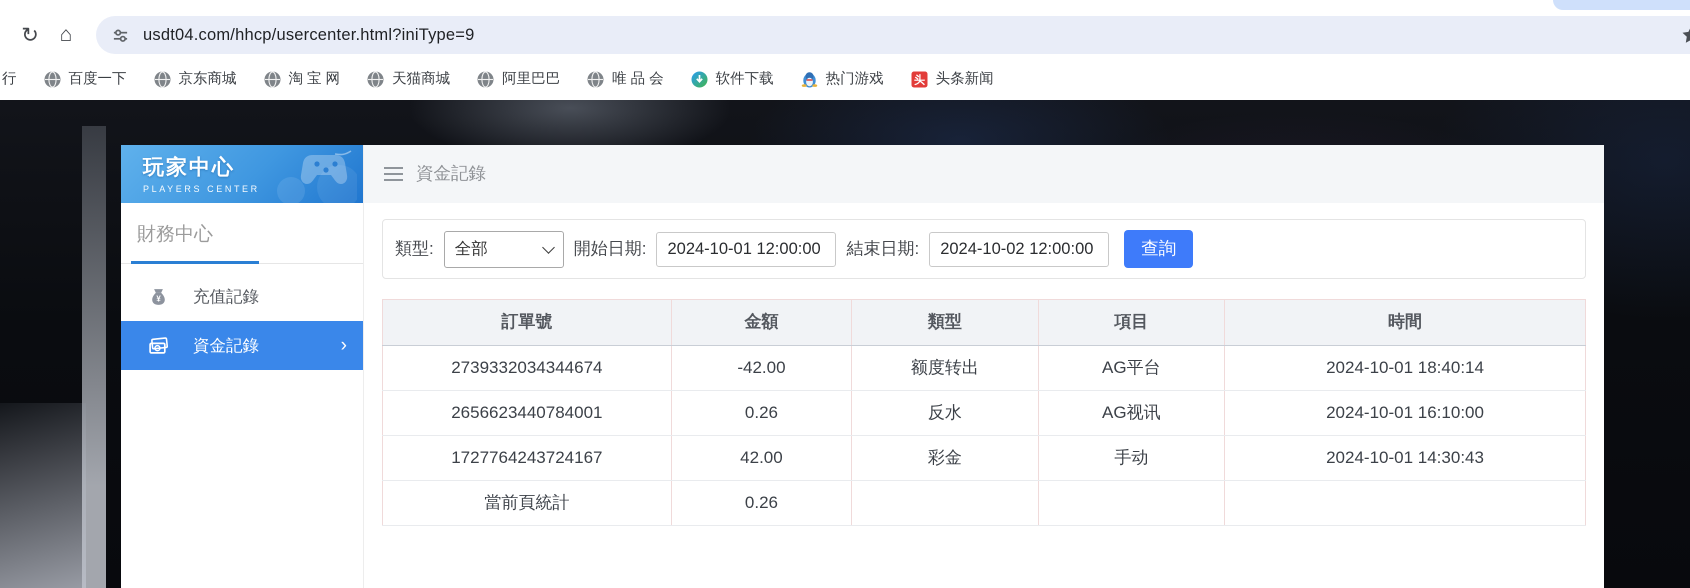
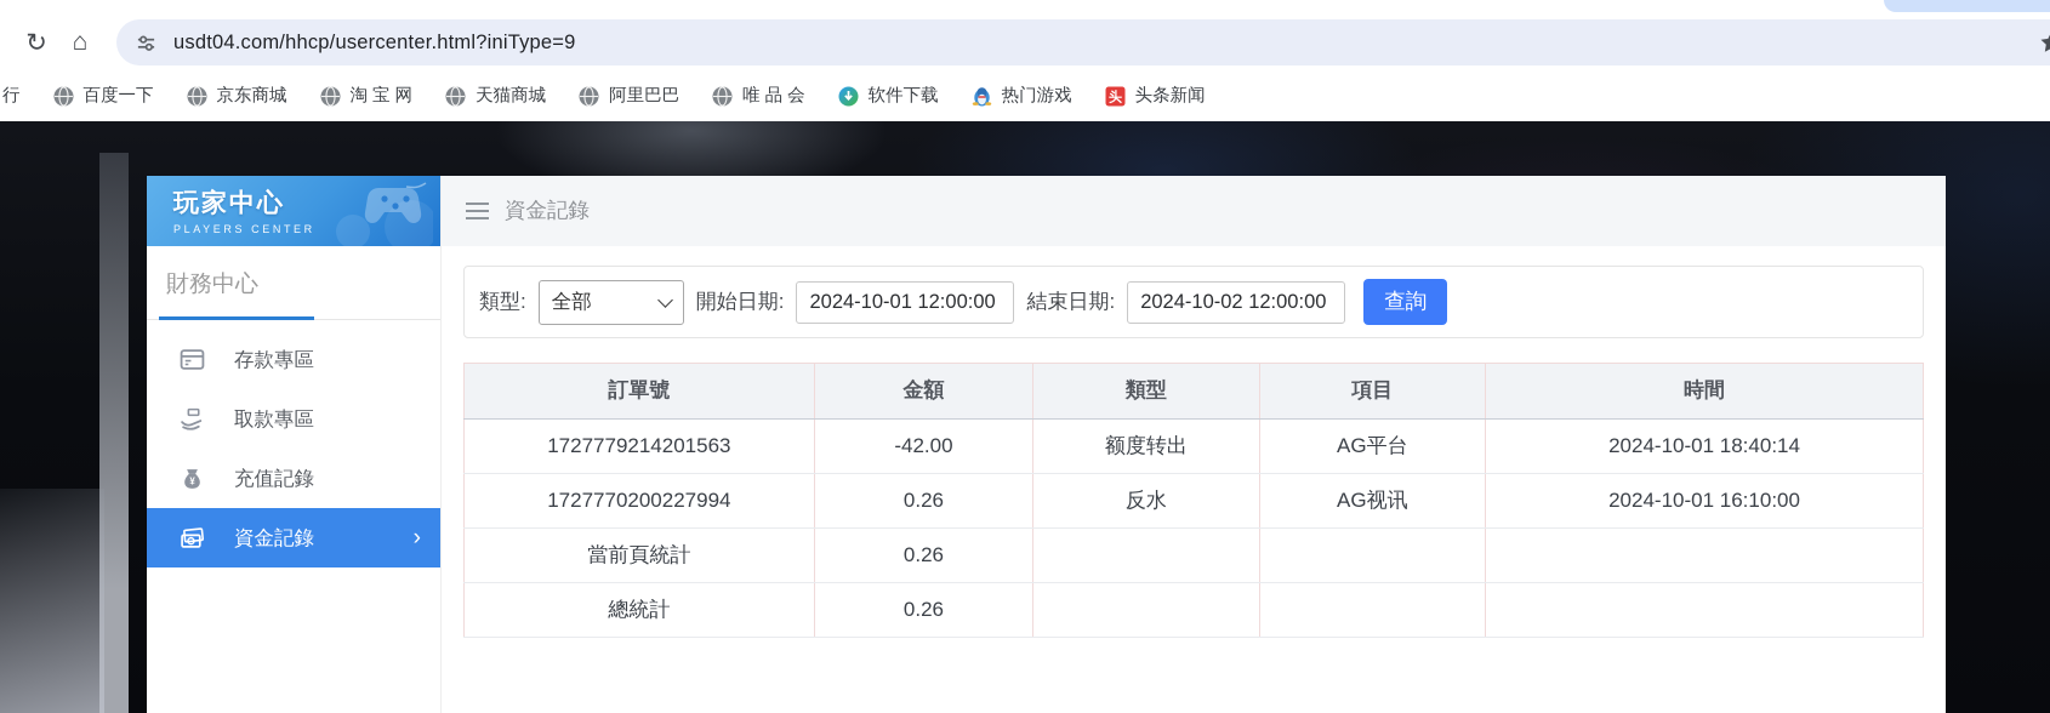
  ↻
  ⌂
  usdt04.com/hhcp/usercenter.html?iniType=9
  行
  百度一下
  京东商城
  淘 宝 网
  天猫商城
  阿里巴巴
  唯 品 会
  软件下载
  热门游戏
  头
  头条新闻
  玩家中心
  PLAYERS CENTER
  財務中心
+ 存款專區
+ 取款專區
  ¥
  充值記錄
  資金記錄
  ›
  資金記錄
  類型:
  全部
  開始日期:
  2024-10-01 12:00:00
  結束日期:
  2024-10-02 12:00:00
  查詢
  訂單號	金額	類型	項目	時間
- 2739332034344674	-42.00	额度转出	AG平台	2024-10-01 18:40:14
+ 1727779214201563	-42.00	额度转出	AG平台	2024-10-01 18:40:14
- 2656623440784001	0.26	反水	AG视讯	2024-10-01 16:10:00
+ 1727770200227994	0.26	反水	AG视讯	2024-10-01 16:10:00
- 1727764243724167	42.00	彩金	手动	2024-10-01 14:30:43
  當前頁統計	0.26
+ 總統計	0.26
